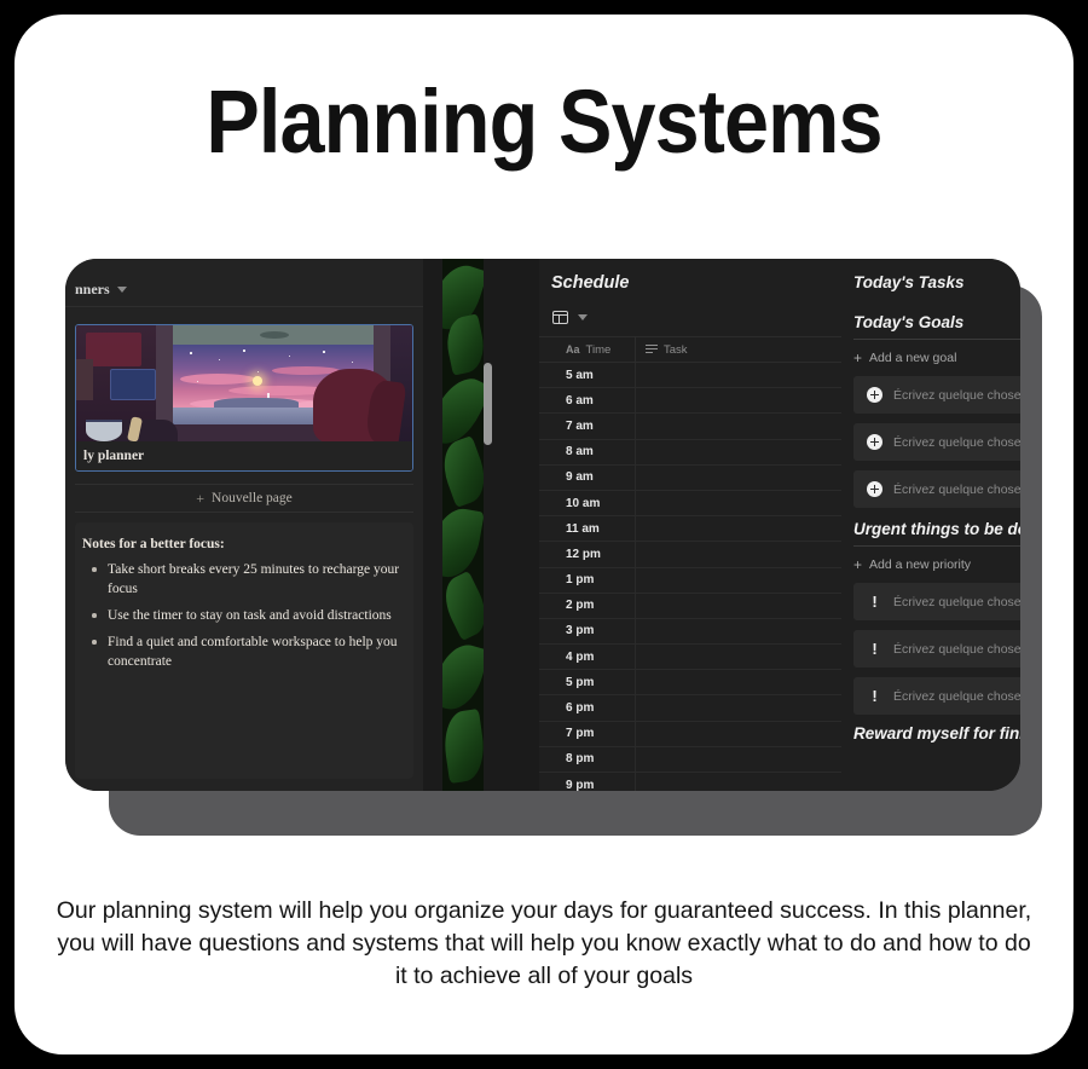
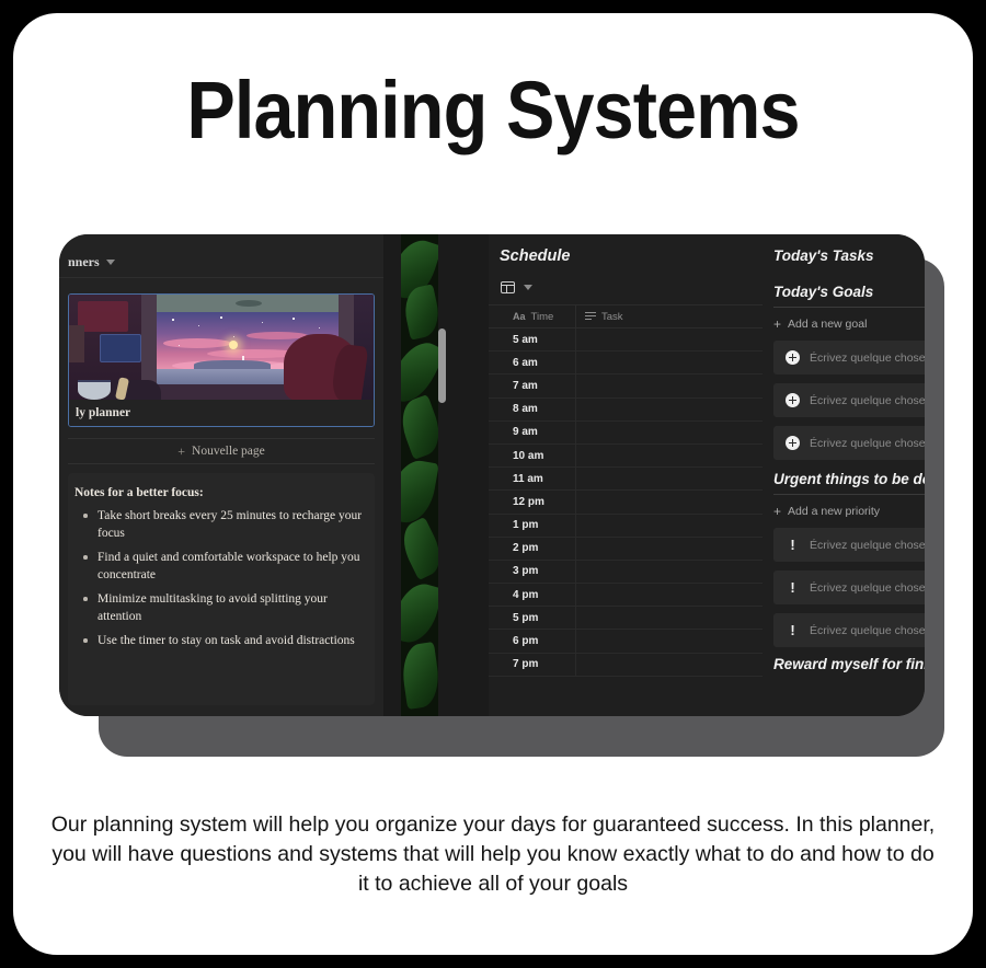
  Planning Systems
  nners
  ly planner
  +
  Nouvelle page
  Notes for a better focus:
  Take short breaks every 25 minutes to recharge your focus
- Use the timer to stay on task and avoid distractions
+ Find a quiet and comfortable workspace to help you concentrate
+ Minimize multitasking to avoid splitting your attention
- Find a quiet and comfortable workspace to help you concentrate
+ Use the timer to stay on task and avoid distractions
  Schedule
  Aa
  Time
  Task
  5 am
  6 am
  7 am
  8 am
  9 am
  10 am
  11 am
  12 pm
  1 pm
  2 pm
  3 pm
  4 pm
  5 pm
  6 pm
  7 pm
- 8 pm
- 9 pm
  Today's Tasks
  Today's Goals
  +
  Add a new goal
  Écrivez quelque chose
  Écrivez quelque chose
  Écrivez quelque chose
  Urgent things to be d
  +
  Add a new priority
  !
  Écrivez quelque chose
  !
  Écrivez quelque chose
  !
  Écrivez quelque chose
  Reward myself for fin
  Our planning system will help you organize your days for guaranteed success. In this planner, you will have questions and systems that will help you know exactly what to do and how to do it to achieve all of your goals
